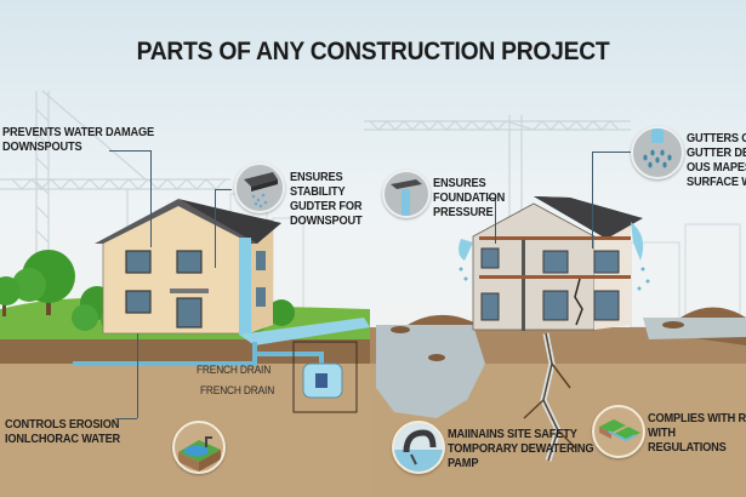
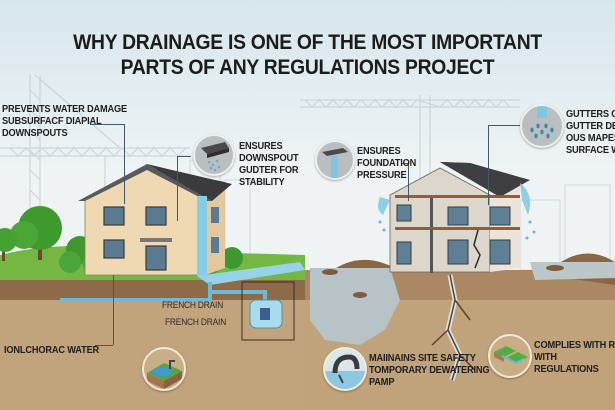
+ WHY DRAINAGE IS ONE OF THE MOST IMPORTANT
- PARTS OF ANY CONSTRUCTION PROJECT
+ PARTS OF ANY REGULATIONS PROJECT
  PREVENTS WATER DAMAGE
+ SUBSURFACF DIAPIAL
  DOWNSPOUTS
  ENSURES
- STABILITY
+ DOWNSPOUT
  GUDTER FOR
- DOWNSPOUT
+ STABILITY
  ENSURES
  FOUNDATION
  PRESSURE
  GUTTERS
  GUTTER D
  OUS MAPE
  SURFACE
  FRENCH DRAIN
  FRENCH DRAIN
- CONTROLS EROSION
  IONLCHORAC WATER
  MAIINAINS SITE SAFETY
  TOMPORARY DEWATERING
  PAMP
  COMPLIES WITH R
  WITH
  REGULATIONS
